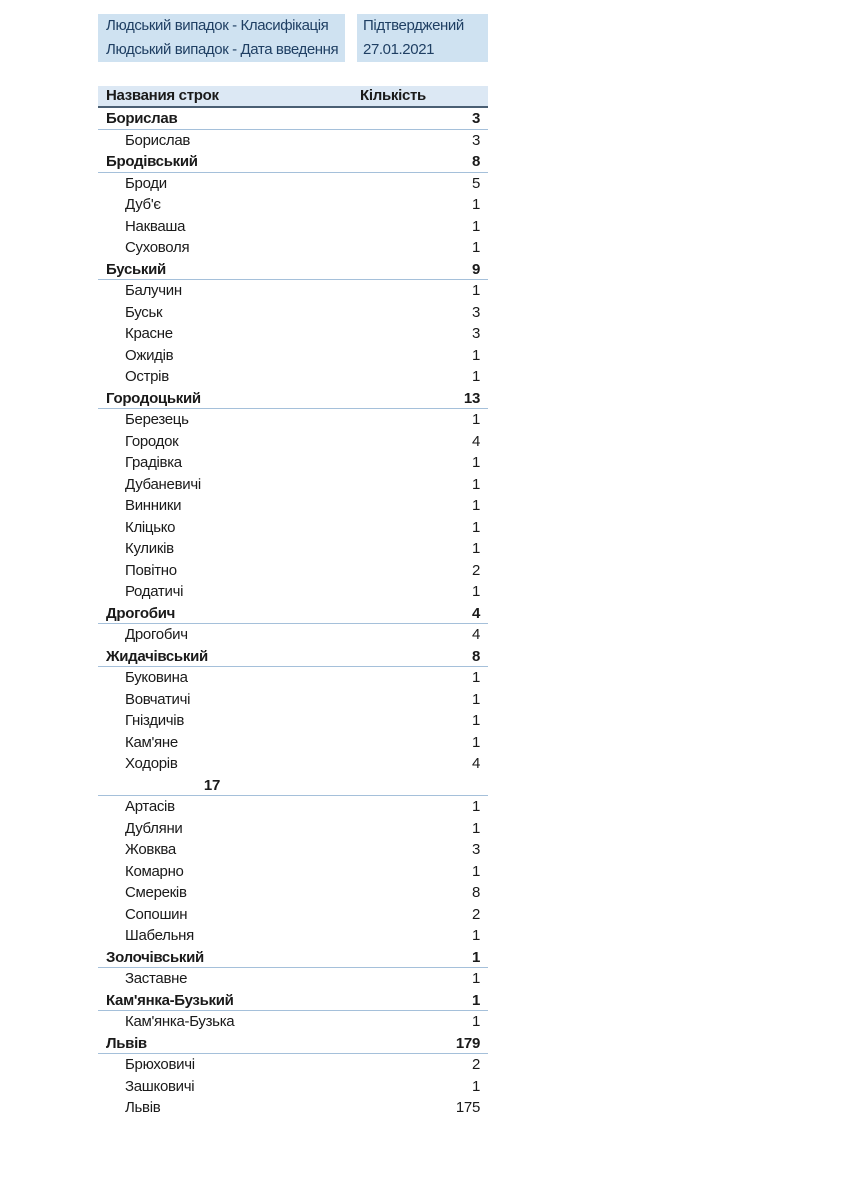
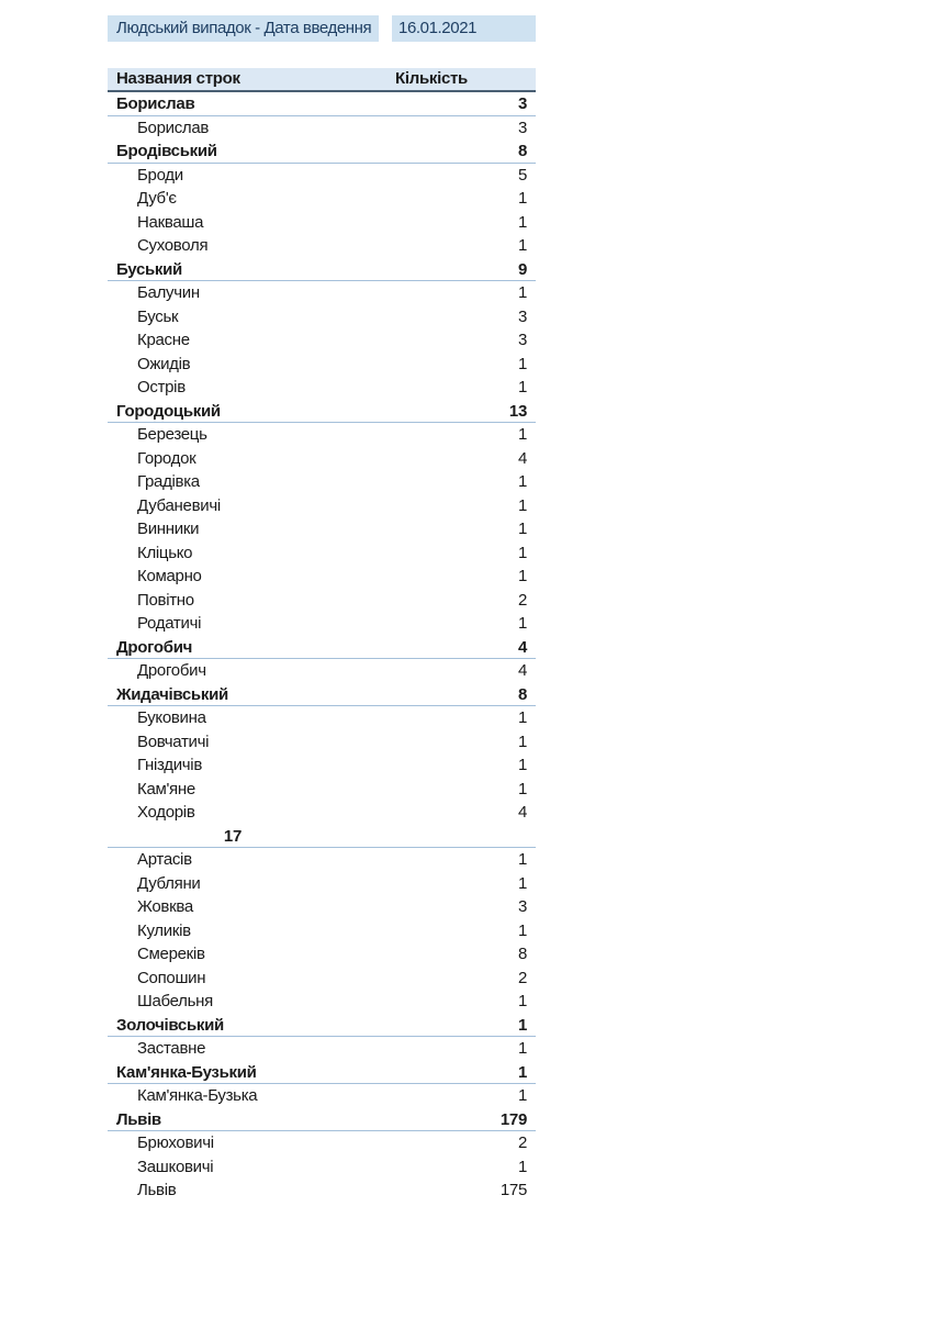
- Людський випадок - Класифікація
- Підтверджений
  Людський випадок - Дата введення
- 27.01.2021
+ 16.01.2021
  Названия строк
  Кількість
  Борислав
  3
  Борислав
  3
  Бродівський
  8
  Броди
  5
  Дуб'є
  1
  Накваша
  1
  Суховоля
  1
  Буський
  9
  Балучин
  1
  Буськ
  3
  Красне
  3
  Ожидів
  1
  Острів
  1
  Городоцький
  13
  Березець
  1
  Городок
  4
  Градівка
  1
  Дубаневичі
  1
  Винники
  1
  Кліцько
  1
- Куликів
+ Комарно
  1
  Повітно
  2
  Родатичі
  1
  Дрогобич
  4
  Дрогобич
  4
  Жидачівський
  8
  Буковина
  1
  Вовчатичі
  1
  Гніздичів
  1
  Кам'яне
  1
  Ходорів
  4
  17
  Артасів
  1
  Дубляни
  1
  Жовква
  3
- Комарно
+ Куликів
  1
  Смереків
  8
  Сопошин
  2
  Шабельня
  1
  Золочівський
  1
  Заставне
  1
  Кам'янка-Бузький
  1
  Кам'янка-Бузька
  1
  Львів
  179
  Брюховичі
  2
  Зашковичі
  1
  Львів
  175
